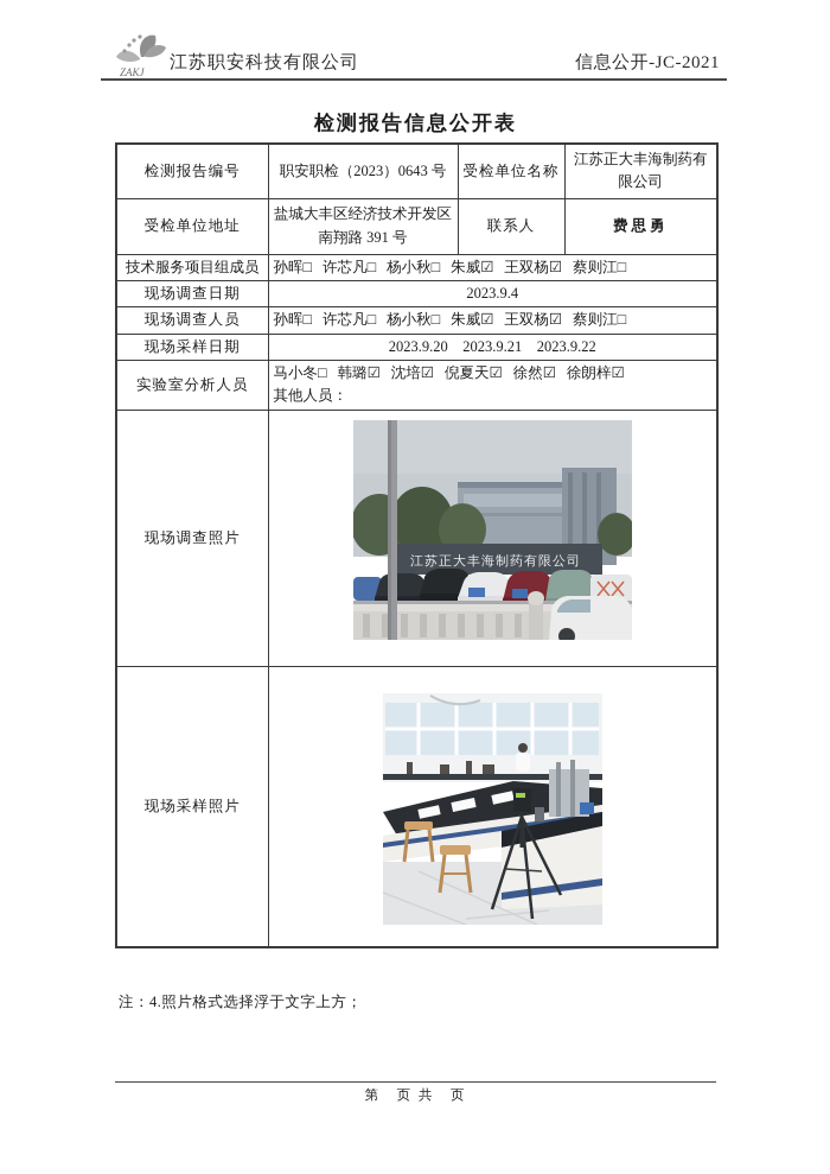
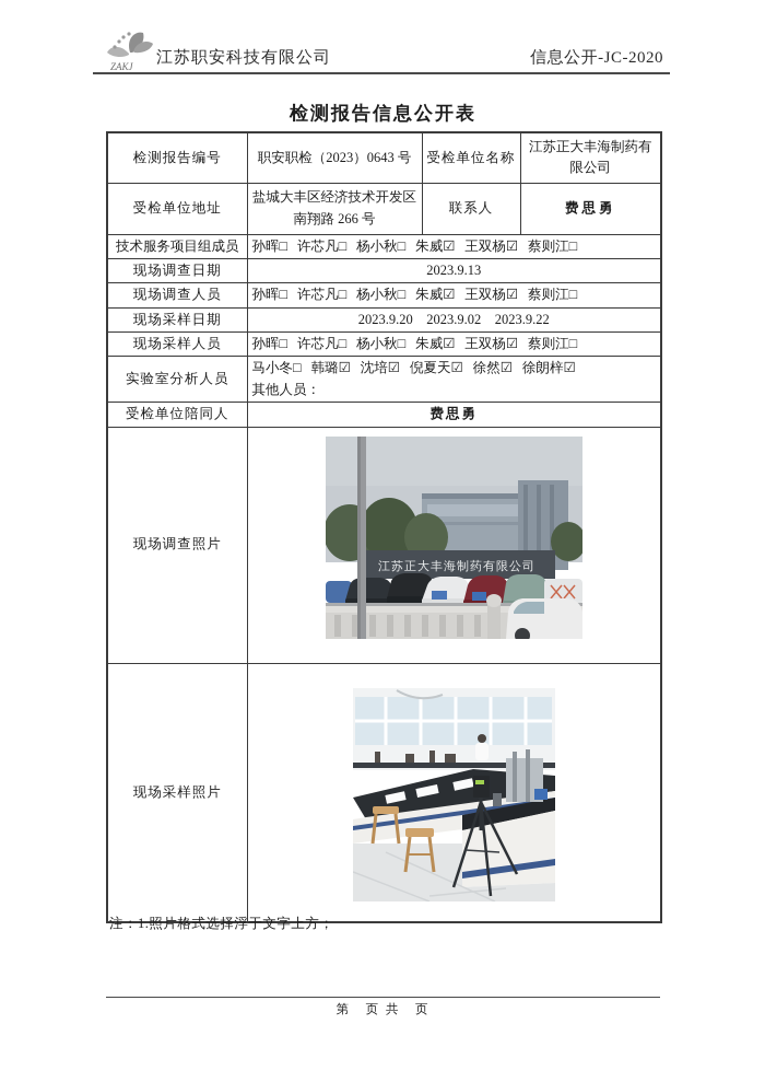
  ZAKJ
  江苏职安科技有限公司
- 信息公开-JC-2021
+ 信息公开-JC-2020
  检测报告信息公开表
  检测报告编号	职安职检（2023）0643 号	受检单位名称	江苏正大丰海制药有限公司
- 受检单位地址	盐城大丰区经济技术开发区南翔路 391 号	联系人	费思勇
+ 受检单位地址	盐城大丰区经济技术开发区南翔路 266 号	联系人	费思勇
  技术服务项目组成员	孙晖□ 许芯凡□ 杨小秋□ 朱威☑ 王双杨☑ 蔡则江□
- 现场调查日期	2023.9.4
+ 现场调查日期	2023.9.13
  现场调查人员	孙晖□ 许芯凡□ 杨小秋□ 朱威☑ 王双杨☑ 蔡则江□
- 现场采样日期	2023.9.20 2023.9.21 2023.9.22
+ 现场采样日期	2023.9.20 2023.9.02 2023.9.22
+ 现场采样人员	孙晖□ 许芯凡□ 杨小秋□ 朱威☑ 王双杨☑ 蔡则江□
  实验室分析人员	马小冬□ 韩璐☑ 沈培☑ 倪夏天☑ 徐然☑ 徐朗梓☑ 其他人员：
+ 受检单位陪同人	费思勇
  现场调查照片	江苏正大丰海制药有限公司
  现场采样照片
- 注：4.照片格式选择浮于文字上方；
+ 注：1.照片格式选择浮于文字上方；
  第 页 共 页
